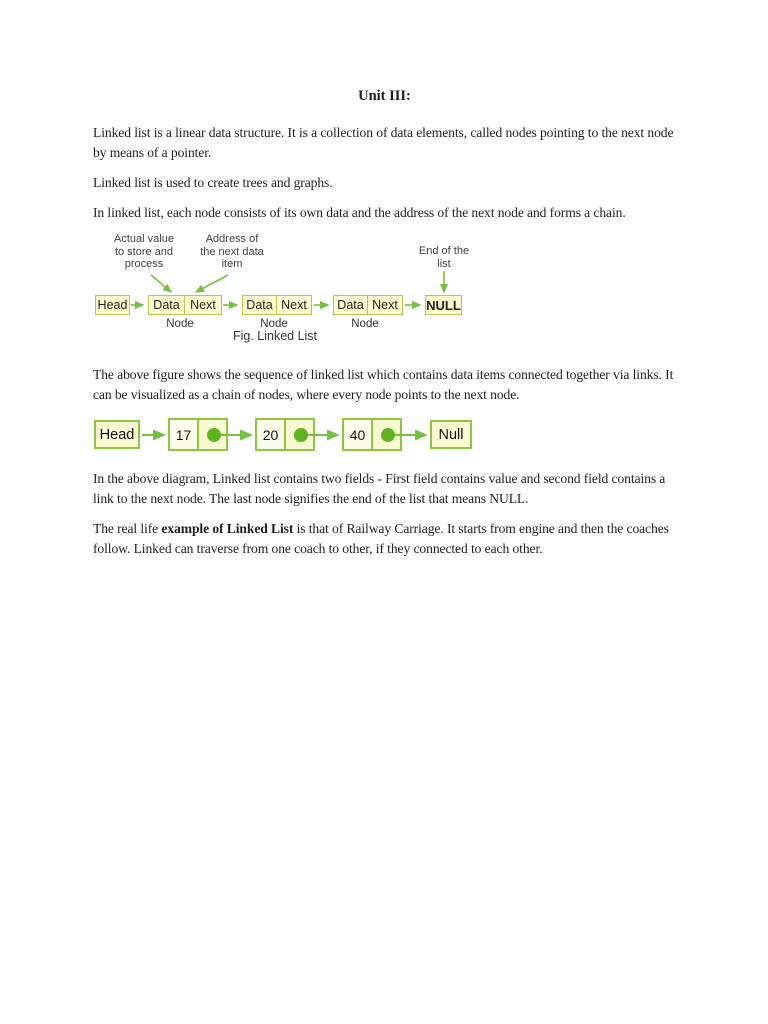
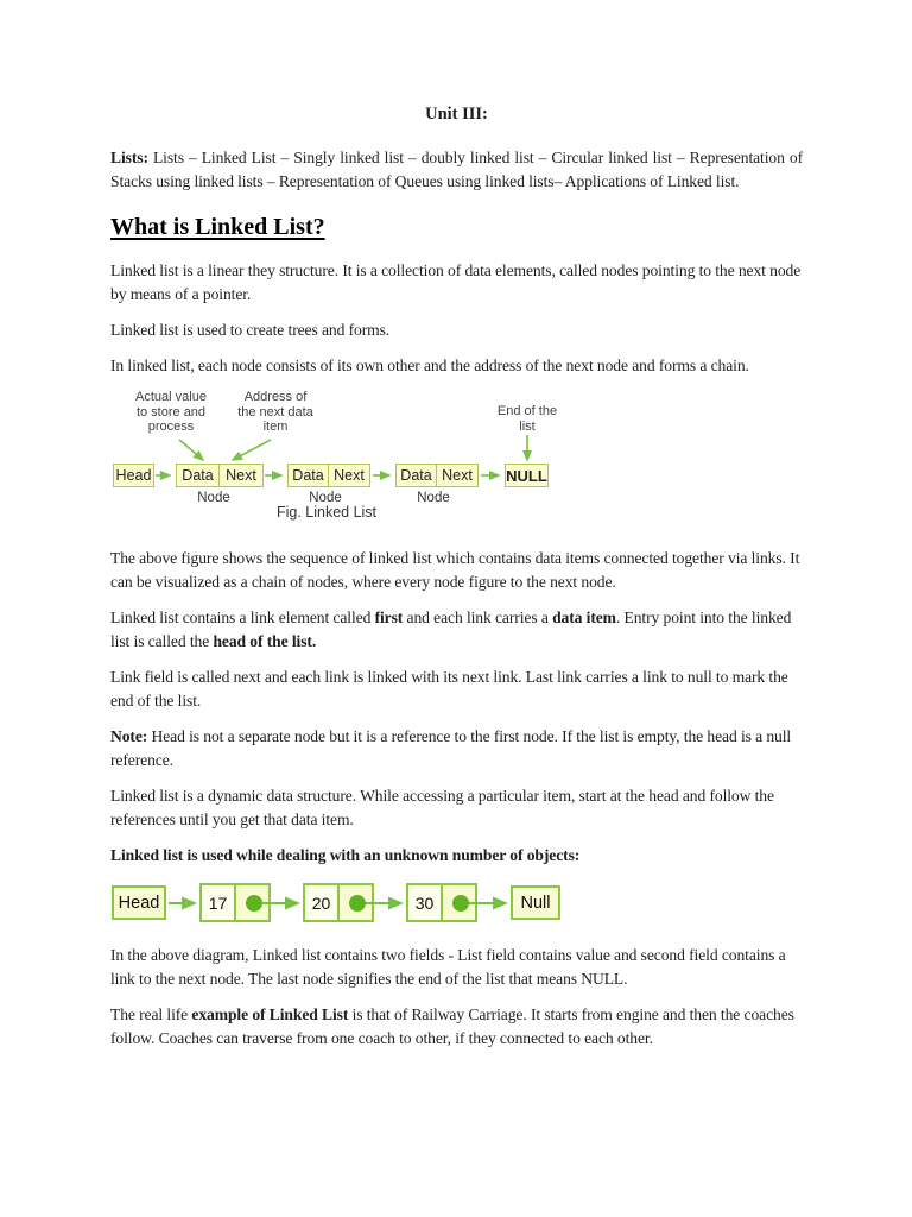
  Unit III:
+ Lists: Lists – Linked List – Singly linked list – doubly linked list – Circular linked list – Representation of Stacks using linked lists – Representation of Queues using linked lists– Applications of Linked list.
+ What is Linked List?
- Linked list is a linear data structure. It is a collection of data elements, called nodes pointing to the next node by means of a pointer.
+ Linked list is a linear they structure. It is a collection of data elements, called nodes pointing to the next node by means of a pointer.
- Linked list is used to create trees and graphs.
+ Linked list is used to create trees and forms.
- In linked list, each node consists of its own data and the address of the next node and forms a chain.
+ In linked list, each node consists of its own other and the address of the next node and forms a chain.
  Actual value
  to store and
  process
  Address of
  the next data
  item
  End of the
  list
  Head
  Data
  Next
  Data
  Next
  Data
  Next
  NULL
  Node
  Node
  Node
  Fig. Linked List
- The above figure shows the sequence of linked list which contains data items connected together via links. It can be visualized as a chain of nodes, where every node points to the next node.
+ The above figure shows the sequence of linked list which contains data items connected together via links. It can be visualized as a chain of nodes, where every node figure to the next node.
+ Linked list contains a link element called first and each link carries a data item. Entry point into the linked list is called the head of the list.
+ Link field is called next and each link is linked with its next link. Last link carries a link to null to mark the end of the list.
+ Note: Head is not a separate node but it is a reference to the first node. If the list is empty, the head is a null reference.
+ Linked list is a dynamic data structure. While accessing a particular item, start at the head and follow the references until you get that data item.
+ Linked list is used while dealing with an unknown number of objects:
  Head
  17
  20
- 40
+ 30
  Null
- In the above diagram, Linked list contains two fields - First field contains value and second field contains a link to the next node. The last node signifies the end of the list that means NULL.
+ In the above diagram, Linked list contains two fields - List field contains value and second field contains a link to the next node. The last node signifies the end of the list that means NULL.
- The real life example of Linked List is that of Railway Carriage. It starts from engine and then the coaches follow. Linked can traverse from one coach to other, if they connected to each other.
+ The real life example of Linked List is that of Railway Carriage. It starts from engine and then the coaches follow. Coaches can traverse from one coach to other, if they connected to each other.
